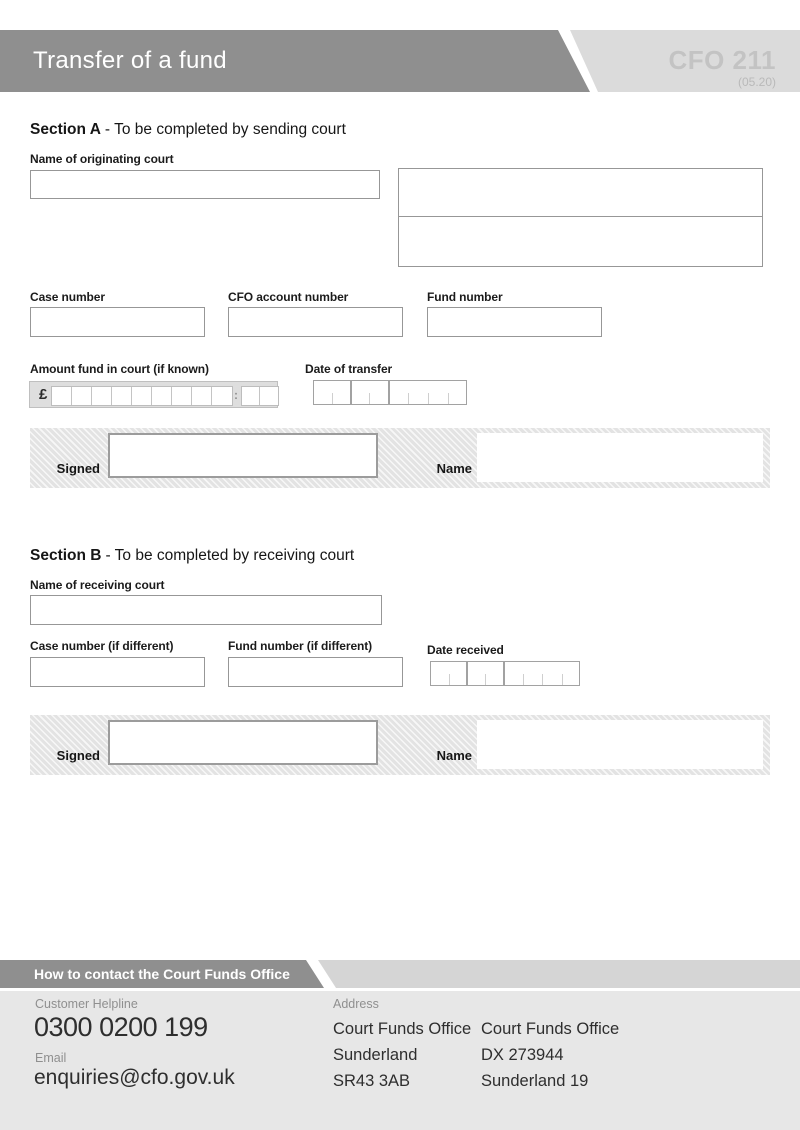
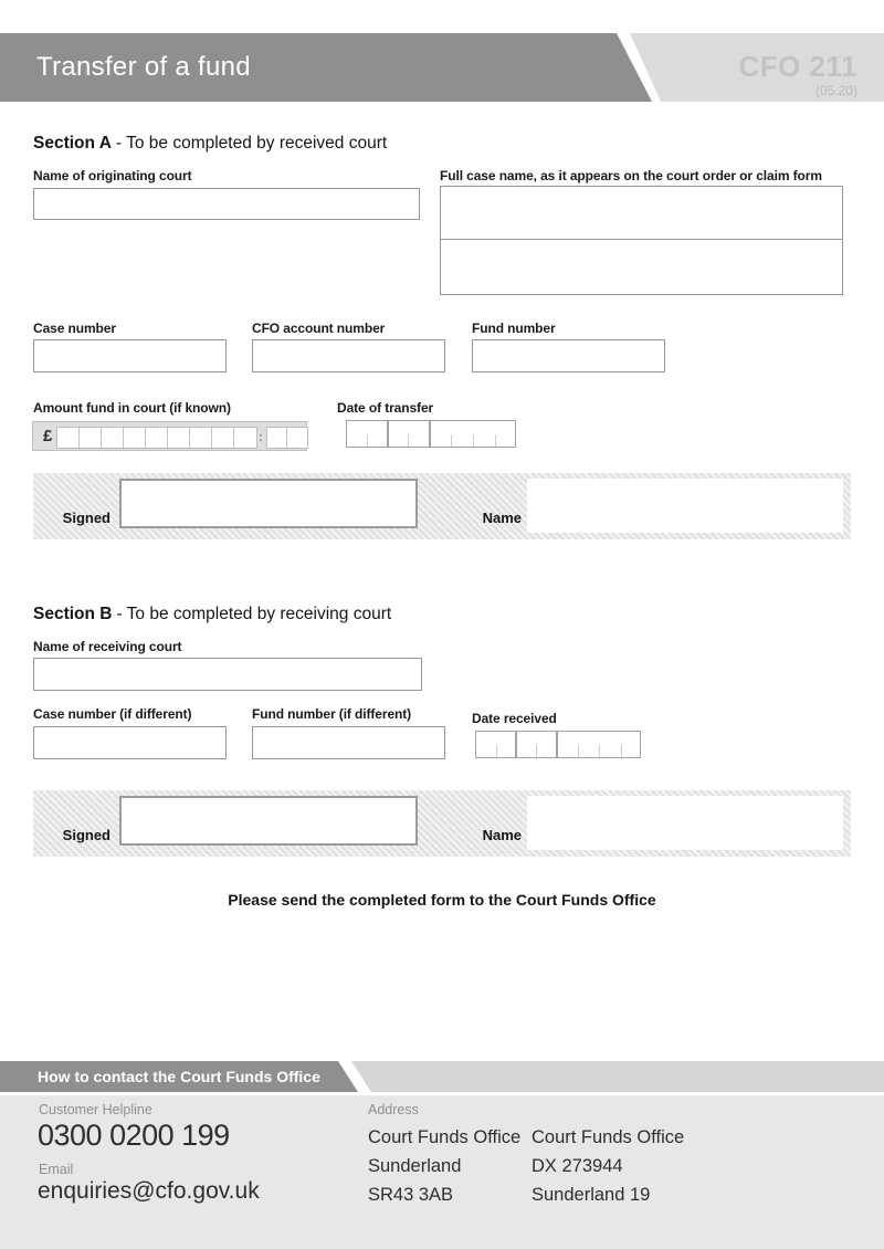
  Transfer of a fund
  CFO 211
  (05.20)
- Section A - To be completed by sending court
+ Section A - To be completed by received court
  Name of originating court
+ Full case name, as it appears on the court order or claim form
  Case number
  CFO account number
  Fund number
  Amount fund in court (if known)
  £
  :
  Date of transfer
  Signed
  Name
  Section B - To be completed by receiving court
  Name of receiving court
  Case number (if different)
  Fund number (if different)
  Date received
  Signed
  Name
+ Please send the completed form to the Court Funds Office
  How to contact the Court Funds Office
  Customer Helpline
  0300 0200 199
  Email
  enquiries@cfo.gov.uk
  Address
  Court Funds Office
  Sunderland
  SR43 3AB
  Court Funds Office
  DX 273944
  Sunderland 19
